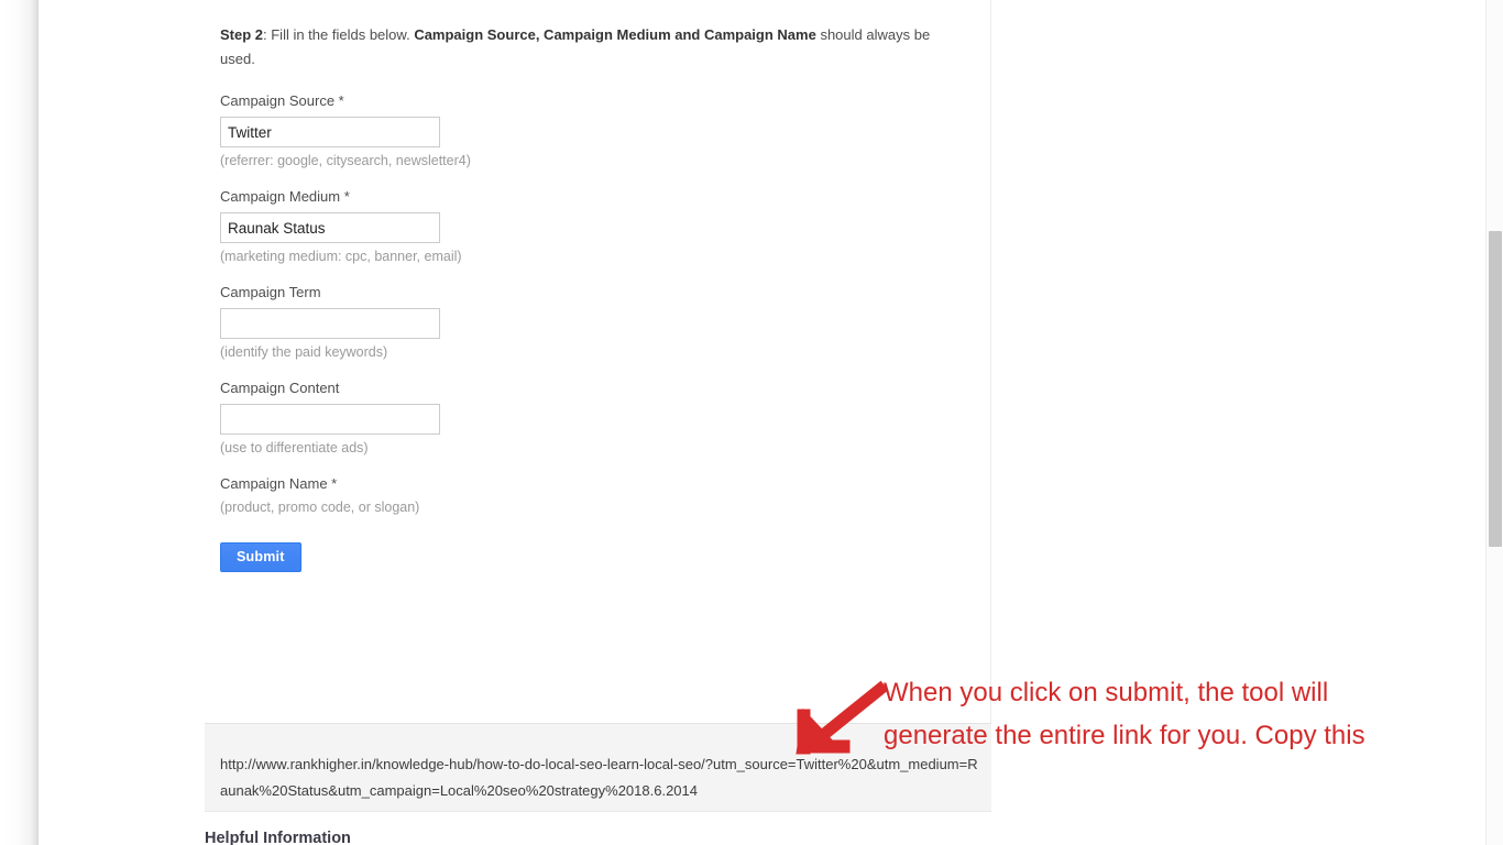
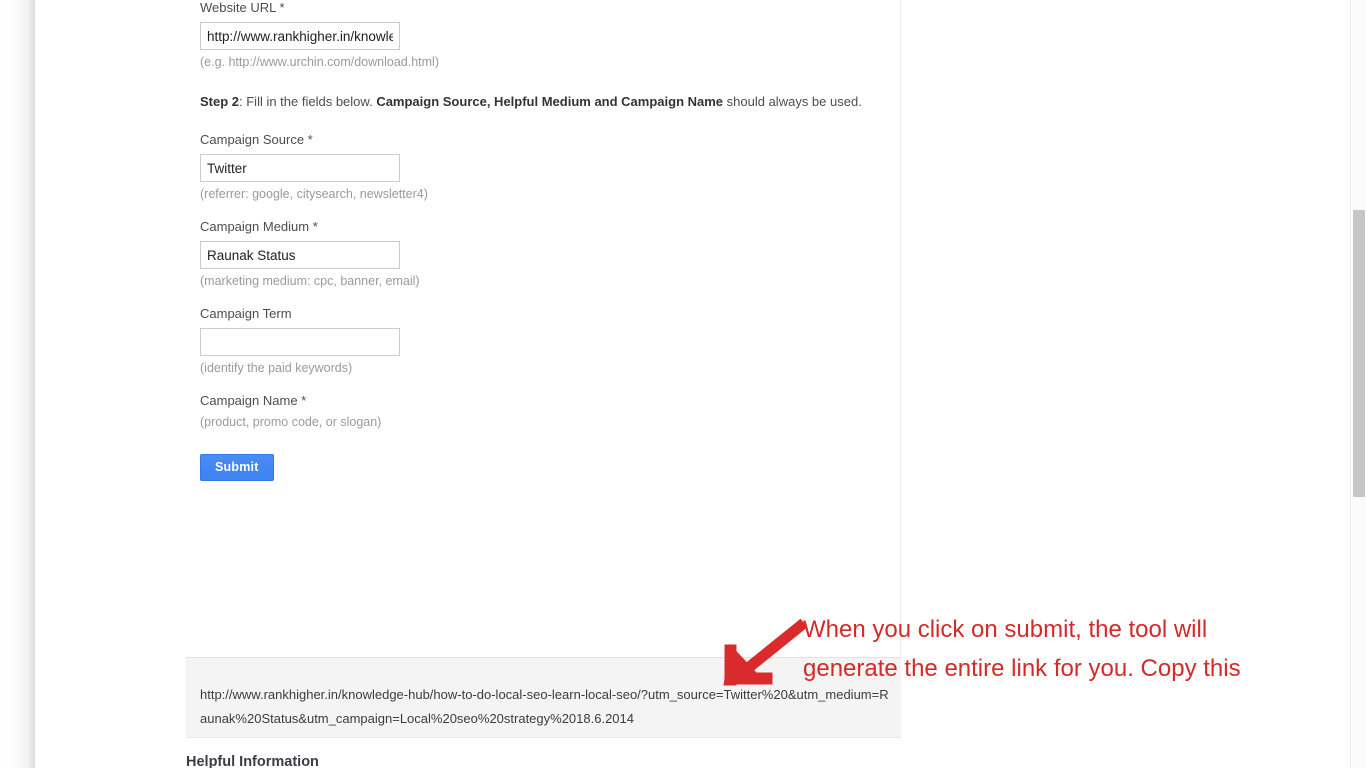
+ Website URL *
+ http://www.rankhigher.in/knowle
+ (e.g. http://www.urchin.com/download.html)
- Step 2: Fill in the fields below. Campaign Source, Campaign Medium and Campaign Name should always be used.
+ Step 2: Fill in the fields below. Campaign Source, Helpful Medium and Campaign Name should always be used.
  Campaign Source *
  Twitter
  (referrer: google, citysearch, newsletter4)
  Campaign Medium *
  Raunak Status
  (marketing medium: cpc, banner, email)
  Campaign Term
  (identify the paid keywords)
- Campaign Content
- (use to differentiate ads)
  Campaign Name *
  (product, promo code, or slogan)
  Submit
  http://www.rankhigher.in/knowledge-hub/how-to-do-local-seo-learn-local-seo/?utm_source=Twitter%20&utm_medium=Raunak%20Status&utm_campaign=Local%20seo%20strategy%2018.6.2014
  Helpful Information
  When you click on submit, the tool will
  generate the entire link for you. Copy this
